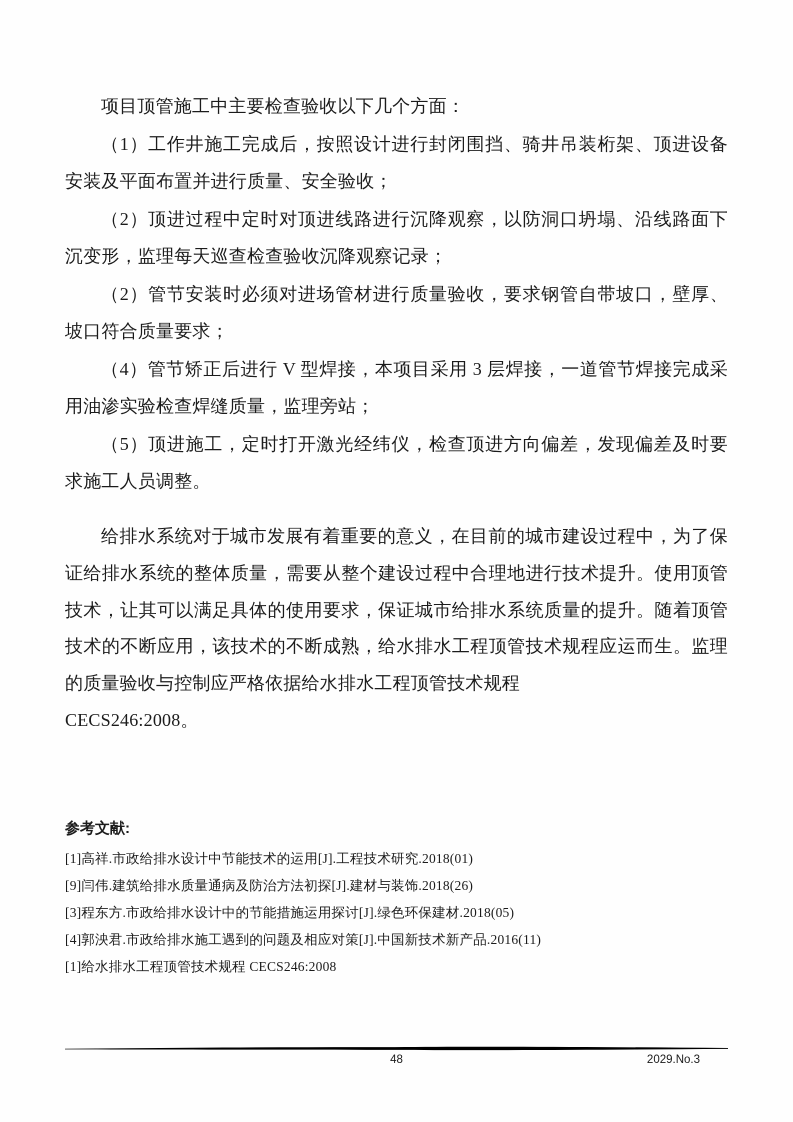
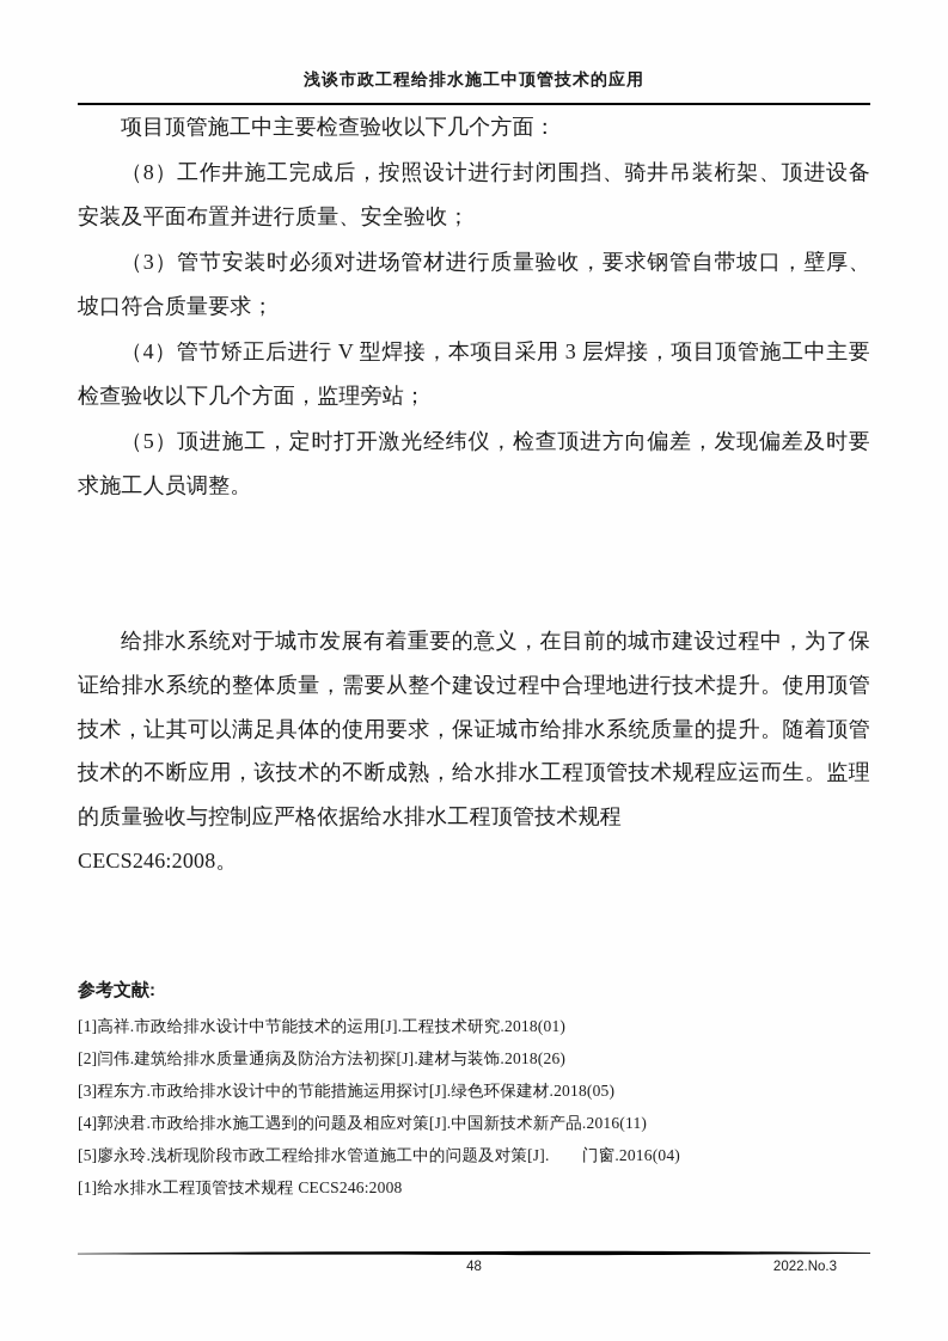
+ 浅谈市政工程给排水施工中顶管技术的应用
  项目顶管施工中主要检查验收以下几个方面：
- （1）工作井施工完成后，按照设计进行封闭围挡、骑井吊装桁架、顶进设备安装及平面布置并进行质量、安全验收；
+ （8）工作井施工完成后，按照设计进行封闭围挡、骑井吊装桁架、顶进设备安装及平面布置并进行质量、安全验收；
- （2）顶进过程中定时对顶进线路进行沉降观察，以防洞口坍塌、沿线路面下沉变形，监理每天巡查检查验收沉降观察记录；
- （2）管节安装时必须对进场管材进行质量验收，要求钢管自带坡口，壁厚、坡口符合质量要求；
+ （3）管节安装时必须对进场管材进行质量验收，要求钢管自带坡口，壁厚、坡口符合质量要求；
- （4）管节矫正后进行 V 型焊接，本项目采用 3 层焊接，一道管节焊接完成采用油渗实验检查焊缝质量，监理旁站；
+ （4）管节矫正后进行 V 型焊接，本项目采用 3 层焊接，项目顶管施工中主要检查验收以下几个方面，监理旁站；
  （5）顶进施工，定时打开激光经纬仪，检查顶进方向偏差，发现偏差及时要求施工人员调整。
  给排水系统对于城市发展有着重要的意义，在目前的城市建设过程中，为了保证给排水系统的整体质量，需要从整个建设过程中合理地进行技术提升。使用顶管技术，让其可以满足具体的使用要求，保证城市给排水系统质量的提升。随着顶管技术的不断应用，该技术的不断成熟，给水排水工程顶管技术规程应运而生。监理的质量验收与控制应严格依据给水排水工程顶管技术规程
  CECS246:2008。
  参考文献:
  [1]高祥.市政给排水设计中节能技术的运用[J].工程技术研究.2018(01)
- [9]闫伟.建筑给排水质量通病及防治方法初探[J].建材与装饰.2018(26)
+ [2]闫伟.建筑给排水质量通病及防治方法初探[J].建材与装饰.2018(26)
  [3]程东方.市政给排水设计中的节能措施运用探讨[J].绿色环保建材.2018(05)
  [4]郭泱君.市政给排水施工遇到的问题及相应对策[J].中国新技术新产品.2016(11)
+ [5]廖永玲.浅析现阶段市政工程给排水管道施工中的问题及对策[J]. 门窗.2016(04)
  [1]给水排水工程顶管技术规程 CECS246:2008
  48
- 2029.No.3
+ 2022.No.3
